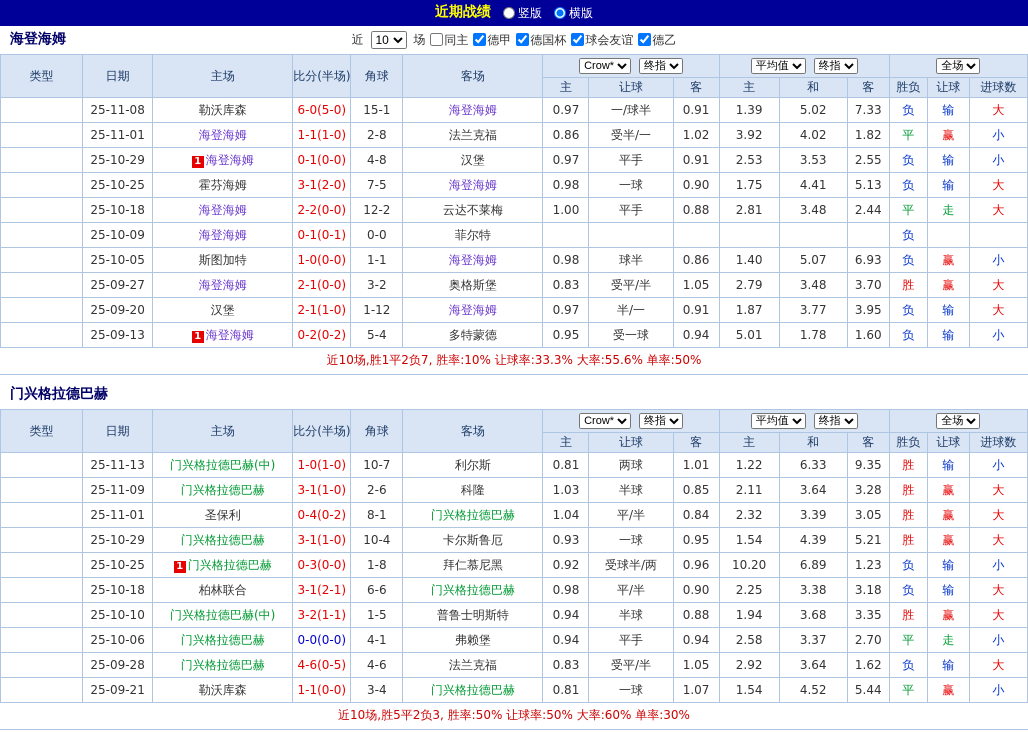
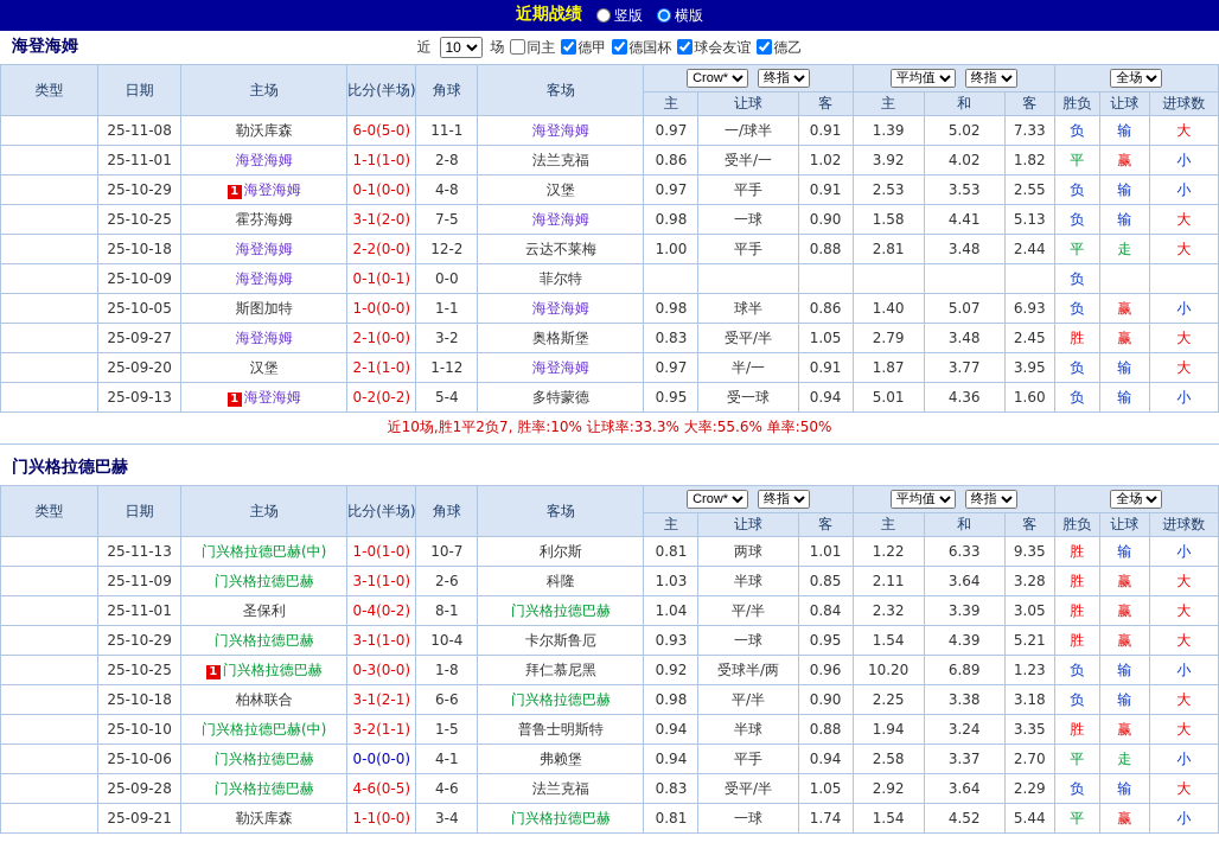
  近期战绩
  竖版
  横版
  海登海姆
  近 10 场 同主 德甲 德国杯 球会友谊 德乙
  类型	日期	主场	比分(半场)	角球	客场	Crow* 终指	平均值 终指	全场
  主	让球	客	主	和	客	胜负	让球	进球数
- 	25-11-08	勒沃库森	6-0(5-0)	15-1	海登海姆	0.97	一/球半	0.91	1.39	5.02	7.33	负	输	大
+ 	25-11-08	勒沃库森	6-0(5-0)	11-1	海登海姆	0.97	一/球半	0.91	1.39	5.02	7.33	负	输	大
  	25-11-01	海登海姆	1-1(1-0)	2-8	法兰克福	0.86	受半/一	1.02	3.92	4.02	1.82	平	赢	小
  	25-10-29	1 海登海姆	0-1(0-0)	4-8	汉堡	0.97	平手	0.91	2.53	3.53	2.55	负	输	小
- 	25-10-25	霍芬海姆	3-1(2-0)	7-5	海登海姆	0.98	一球	0.90	1.75	4.41	5.13	负	输	大
+ 	25-10-25	霍芬海姆	3-1(2-0)	7-5	海登海姆	0.98	一球	0.90	1.58	4.41	5.13	负	输	大
  	25-10-18	海登海姆	2-2(0-0)	12-2	云达不莱梅	1.00	平手	0.88	2.81	3.48	2.44	平	走	大
  	25-10-09	海登海姆	0-1(0-1)	0-0	菲尔特							负
  	25-10-05	斯图加特	1-0(0-0)	1-1	海登海姆	0.98	球半	0.86	1.40	5.07	6.93	负	赢	小
- 	25-09-27	海登海姆	2-1(0-0)	3-2	奥格斯堡	0.83	受平/半	1.05	2.79	3.48	3.70	胜	赢	大
+ 	25-09-27	海登海姆	2-1(0-0)	3-2	奥格斯堡	0.83	受平/半	1.05	2.79	3.48	2.45	胜	赢	大
  	25-09-20	汉堡	2-1(1-0)	1-12	海登海姆	0.97	半/一	0.91	1.87	3.77	3.95	负	输	大
- 	25-09-13	1 海登海姆	0-2(0-2)	5-4	多特蒙德	0.95	受一球	0.94	5.01	1.78	1.60	负	输	小
+ 	25-09-13	1 海登海姆	0-2(0-2)	5-4	多特蒙德	0.95	受一球	0.94	5.01	4.36	1.60	负	输	小
  近10场,胜1平2负7, 胜率:10% 让球率:33.3% 大率:55.6% 单率:50%
  门兴格拉德巴赫
  类型	日期	主场	比分(半场)	角球	客场	Crow* 终指	平均值 终指	全场
  主	让球	客	主	和	客	胜负	让球	进球数
  	25-11-13	门兴格拉德巴赫(中)	1-0(1-0)	10-7	利尔斯	0.81	两球	1.01	1.22	6.33	9.35	胜	输	小
  	25-11-09	门兴格拉德巴赫	3-1(1-0)	2-6	科隆	1.03	半球	0.85	2.11	3.64	3.28	胜	赢	大
  	25-11-01	圣保利	0-4(0-2)	8-1	门兴格拉德巴赫	1.04	平/半	0.84	2.32	3.39	3.05	胜	赢	大
  	25-10-29	门兴格拉德巴赫	3-1(1-0)	10-4	卡尔斯鲁厄	0.93	一球	0.95	1.54	4.39	5.21	胜	赢	大
  	25-10-25	1 门兴格拉德巴赫	0-3(0-0)	1-8	拜仁慕尼黑	0.92	受球半/两	0.96	10.20	6.89	1.23	负	输	小
  	25-10-18	柏林联合	3-1(2-1)	6-6	门兴格拉德巴赫	0.98	平/半	0.90	2.25	3.38	3.18	负	输	大
- 	25-10-10	门兴格拉德巴赫(中)	3-2(1-1)	1-5	普鲁士明斯特	0.94	半球	0.88	1.94	3.68	3.35	胜	赢	大
+ 	25-10-10	门兴格拉德巴赫(中)	3-2(1-1)	1-5	普鲁士明斯特	0.94	半球	0.88	1.94	3.24	3.35	胜	赢	大
  	25-10-06	门兴格拉德巴赫	0-0(0-0)	4-1	弗赖堡	0.94	平手	0.94	2.58	3.37	2.70	平	走	小
- 	25-09-28	门兴格拉德巴赫	4-6(0-5)	4-6	法兰克福	0.83	受平/半	1.05	2.92	3.64	1.62	负	输	大
+ 	25-09-28	门兴格拉德巴赫	4-6(0-5)	4-6	法兰克福	0.83	受平/半	1.05	2.92	3.64	2.29	负	输	大
- 	25-09-21	勒沃库森	1-1(0-0)	3-4	门兴格拉德巴赫	0.81	一球	1.07	1.54	4.52	5.44	平	赢	小
+ 	25-09-21	勒沃库森	1-1(0-0)	3-4	门兴格拉德巴赫	0.81	一球	1.74	1.54	4.52	5.44	平	赢	小
- 近10场,胜5平2负3, 胜率:50% 让球率:50% 大率:60% 单率:30%
